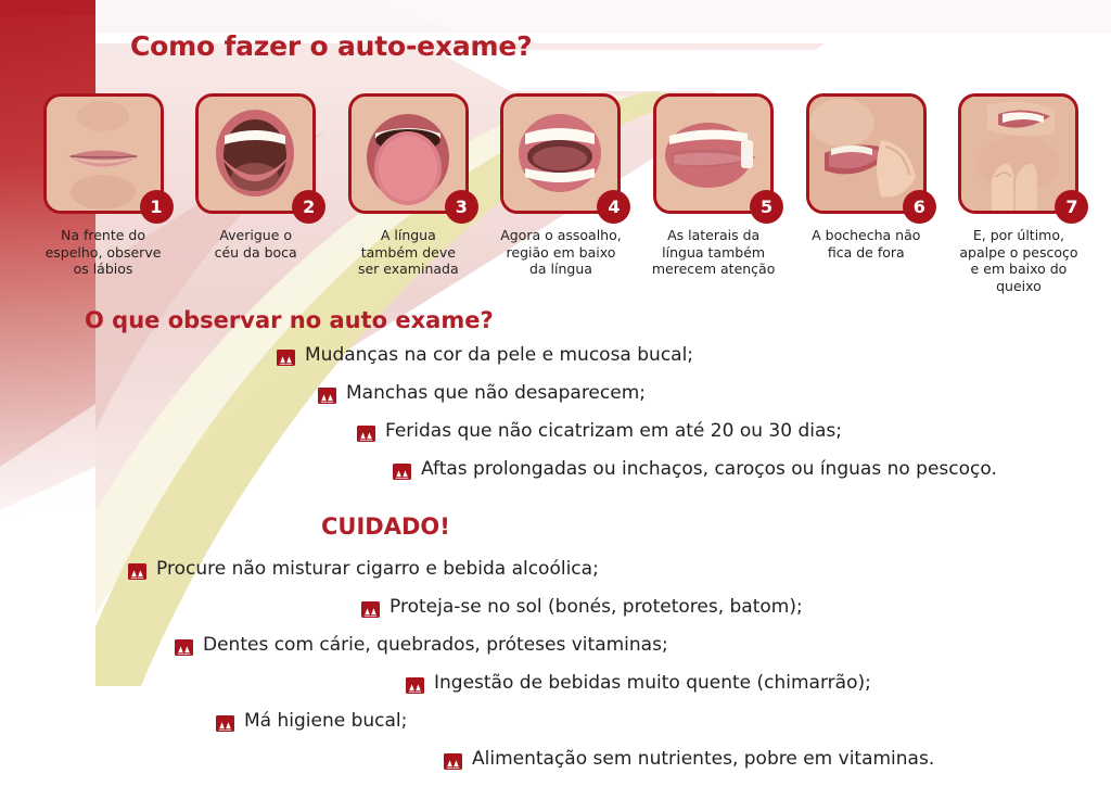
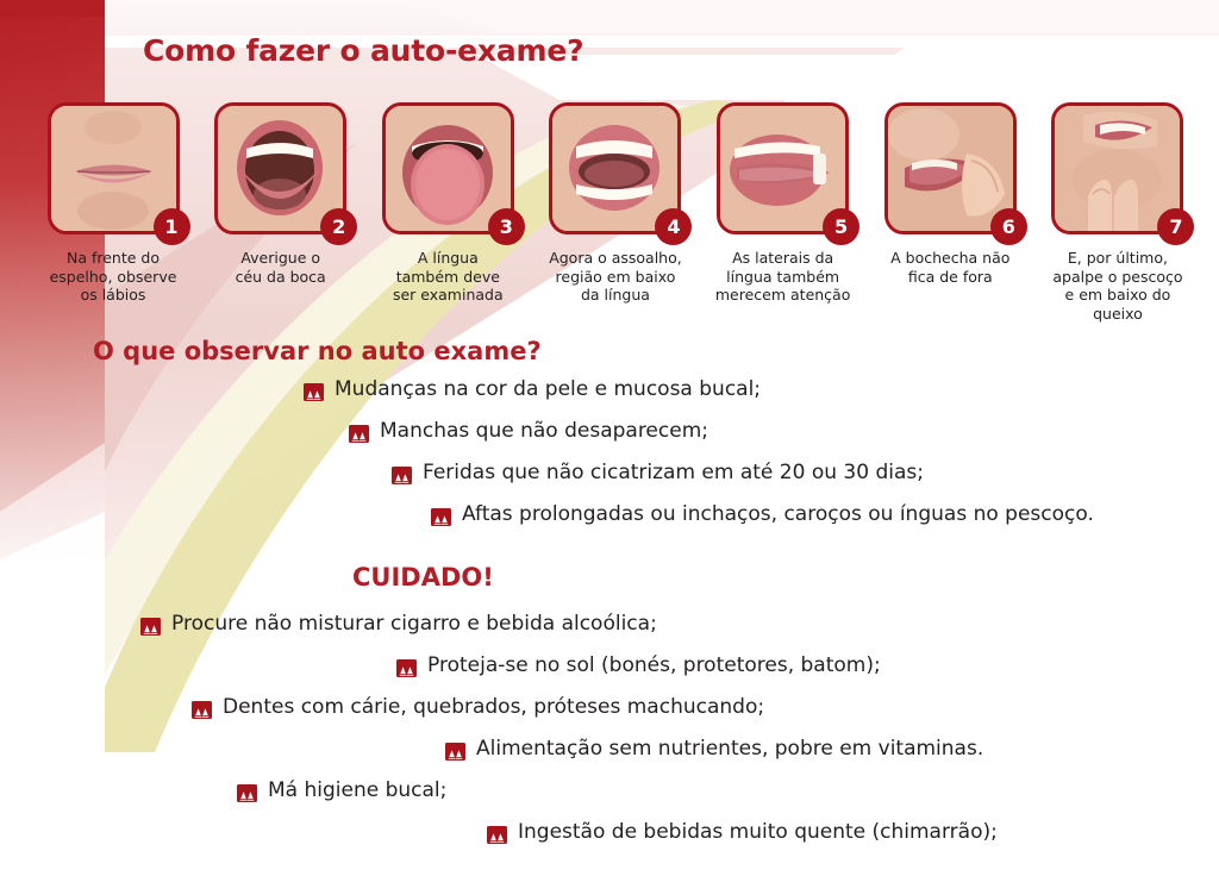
  Como fazer o auto-exame?
  1
  Na frente do
  espelho, observe
  os lábios
  2
  Averigue o
  céu da boca
  3
  A língua
  também deve
  ser examinada
  4
  Agora o assoalho,
  região em baixo
  da língua
  5
  As laterais da
  língua também
  merecem atenção
  6
  A bochecha não
  fica de fora
  7
  E, por último,
  apalpe o pescoço
  e em baixo do queixo
  O que observar no auto exame?
  Mudanças na cor da pele e mucosa bucal;
  Manchas que não desaparecem;
  Feridas que não cicatrizam em até 20 ou 30 dias;
  Aftas prolongadas ou inchaços, caroços ou ínguas no pescoço.
  CUIDADO!
  Procure não misturar cigarro e bebida alcoólica;
  Proteja-se no sol (bonés, protetores, batom);
- Dentes com cárie, quebrados, próteses vitaminas;
+ Dentes com cárie, quebrados, próteses machucando;
- Ingestão de bebidas muito quente (chimarrão);
+ Alimentação sem nutrientes, pobre em vitaminas.
  Má higiene bucal;
- Alimentação sem nutrientes, pobre em vitaminas.
+ Ingestão de bebidas muito quente (chimarrão);
